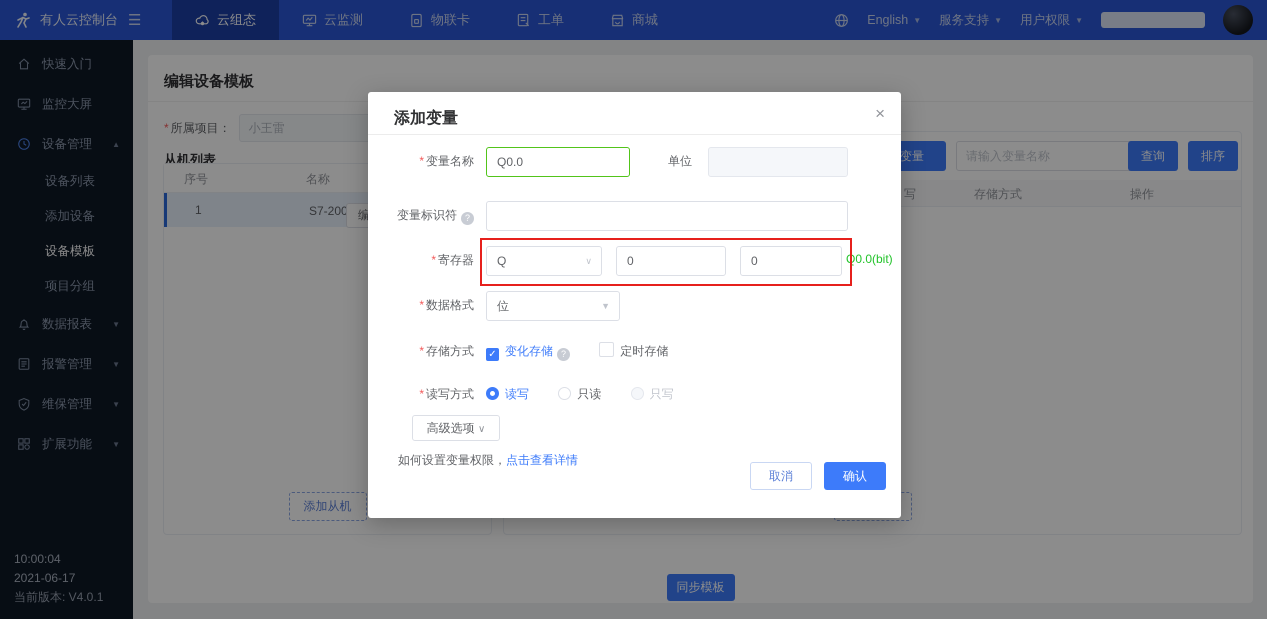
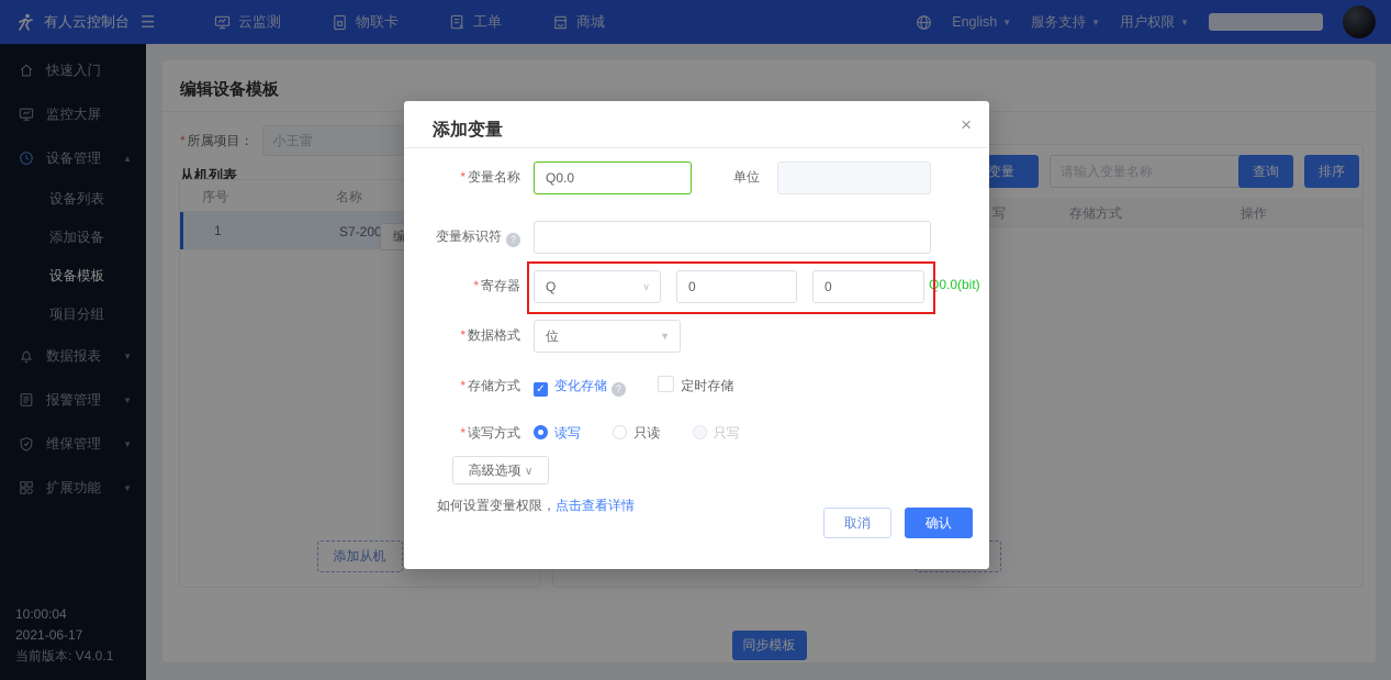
  有人云控制台
  ☰
- 云组态
  云监测
  物联卡
  工单
  商城
  English
  ▼
  服务支持
  ▼
  用户权限
  ▼
  快速入门
  监控大屏
  设备管理
  ▲
  设备列表
  添加设备
  设备模板
  项目分组
  数据报表
  ▼
  报警管理
  ▼
  维保管理
  ▼
  扩展功能
  ▼
  10:00:04
  2021-06-17
  当前版本: V4.0.1
  编辑设备模板
  *
  所属项目：
  小王雷
  从机列表
  序号
  名称
  1
  S7-200
  添加从机
  请输入变量名称
  查询
  排序
  写
  存储方式
  操作
  同步模板
  添加变量
  ×
  * 变量名称
  Q0.0
  单位
  变量标识符 ?
  * 寄存器
  Q
  ∨
  0
  0
  Q0.0(bit)
  * 数据格式
  位
  ▼
  * 存储方式
  ✓ 变化存储 ? 定时存储
  * 读写方式
  读写 只读 只写
  高级选项 ∨
  如何设置变量权限，点击查看详情
  取消
  确认
